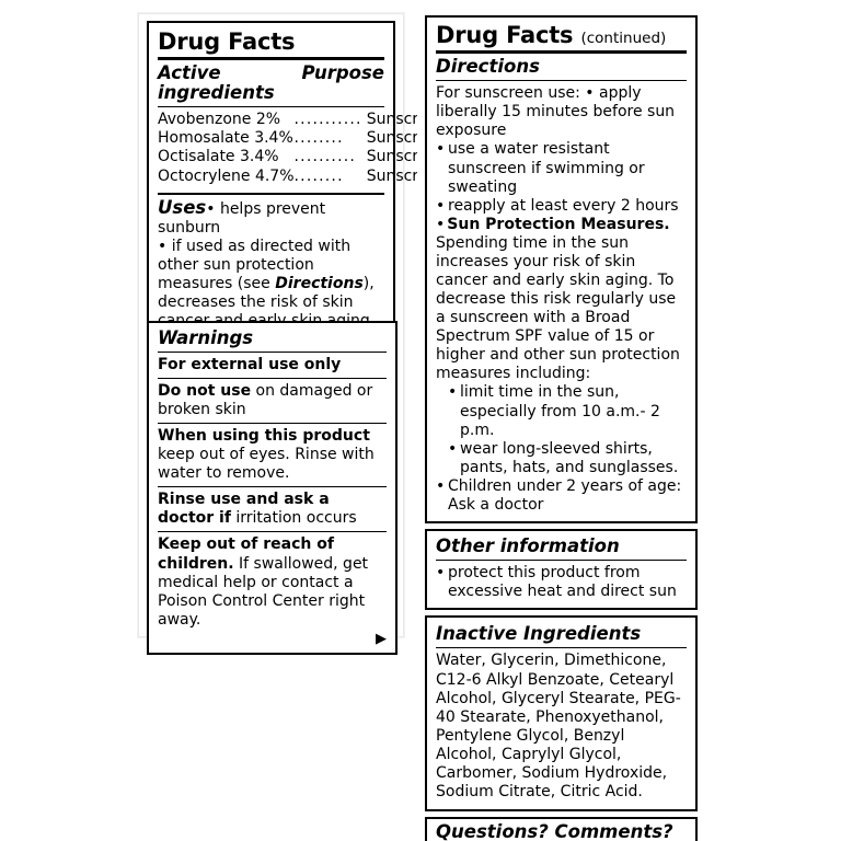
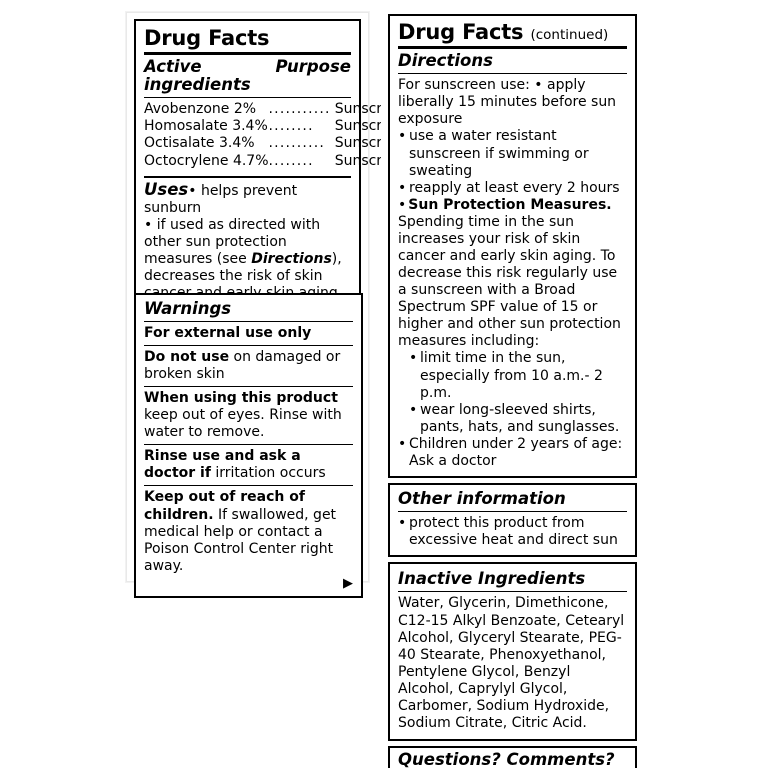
  Drug Facts
  Active ingredients
  Purpose
  Avobenzone 2%	...........	Sunscr
  Homosalate 3.4%	........	Sunscr
  Octisalate 3.4%	..........	Sunscr
  Octocrylene 4.7%	........	Sunscr
  Uses• helps prevent sunburn
  Warnings
  For external use only
  Do not use on damaged or broken skin
  When using this product keep out of eyes. Rinse with water to remove.
  Rinse use and ask a doctor if irritation occurs
  Keep out of reach of children. If swallowed, get medical help or contact a Poison Control Center right away.
  ▶
  Drug Facts (continued)
  Directions
  For sunscreen use: • apply liberally 15 minutes before sun exposure
  use a water resistant sunscreen if swimming or sweating
  reapply at least every 2 hours
  • Sun Protection Measures.
  Spending time in the sun increases your risk of skin cancer and early skin aging. To decrease this risk regularly use a sunscreen with a Broad Spectrum SPF value of 15 or higher and other sun protection measures including:
  limit time in the sun, especially from 10 a.m.- 2 p.m.
  wear long-sleeved shirts, pants, hats, and sunglasses.
  Children under 2 years of age: Ask a doctor
  Other information
  protect this product from excessive heat and direct sun
  Inactive Ingredients
- Water, Glycerin, Dimethicone, C12-6 Alkyl Benzoate, Cetearyl Alcohol, Glyceryl Stearate, PEG-40 Stearate, Phenoxyethanol, Pentylene Glycol, Benzyl Alcohol, Caprylyl Glycol, Carbomer, Sodium Hydroxide, Sodium Citrate, Citric Acid.
+ Water, Glycerin, Dimethicone, C12-15 Alkyl Benzoate, Cetearyl Alcohol, Glyceryl Stearate, PEG-40 Stearate, Phenoxyethanol, Pentylene Glycol, Benzyl Alcohol, Caprylyl Glycol, Carbomer, Sodium Hydroxide, Sodium Citrate, Citric Acid.
  Questions? Comments?
